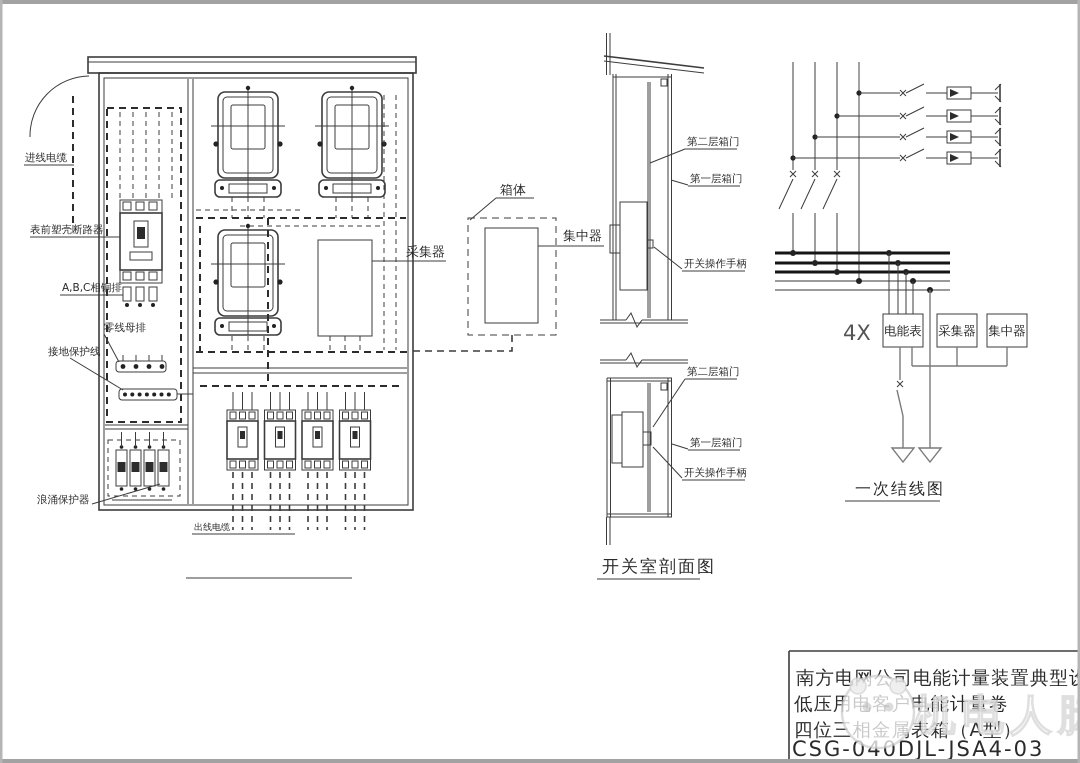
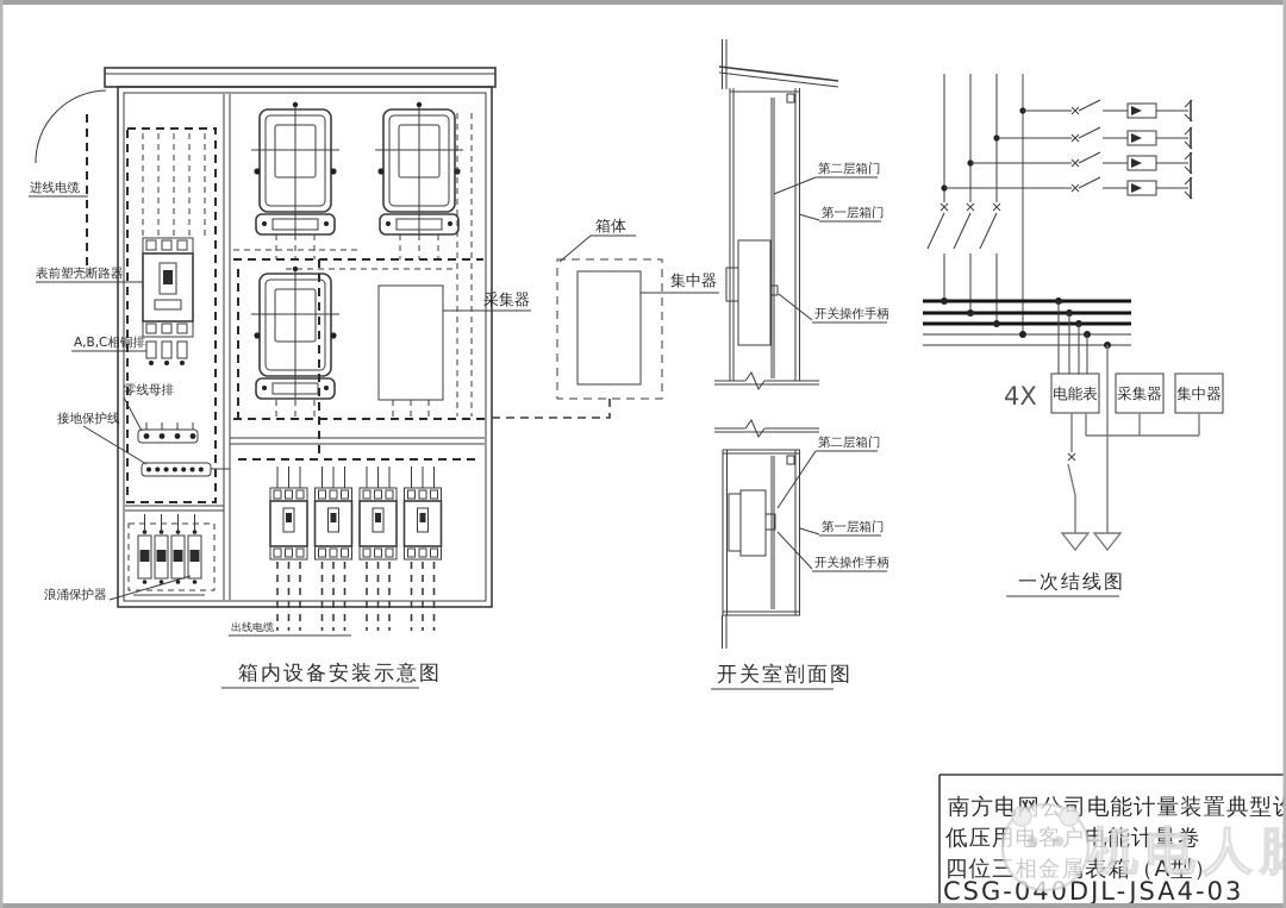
  进线电缆
  表前塑壳断路器
  A,B,C相铜排
  零线母排
  接地保护线
  浪涌保护器
  出线电缆
  采集器
+ 箱内设备安装示意图
  箱体
  集中器
  第二层箱门
  第一层箱门
  开关操作手柄
  第二层箱门
  第一层箱门
  开关操作手柄
  开关室剖面图
  4X
  电能表
  采集器
  集中器
  一次结线图
  南方电网公司电能计量装置典型
  低压用电客户电能计量卷
  四位三相金属表箱（A型）
  CSG-040DJL-JSA4-03
  机电人
